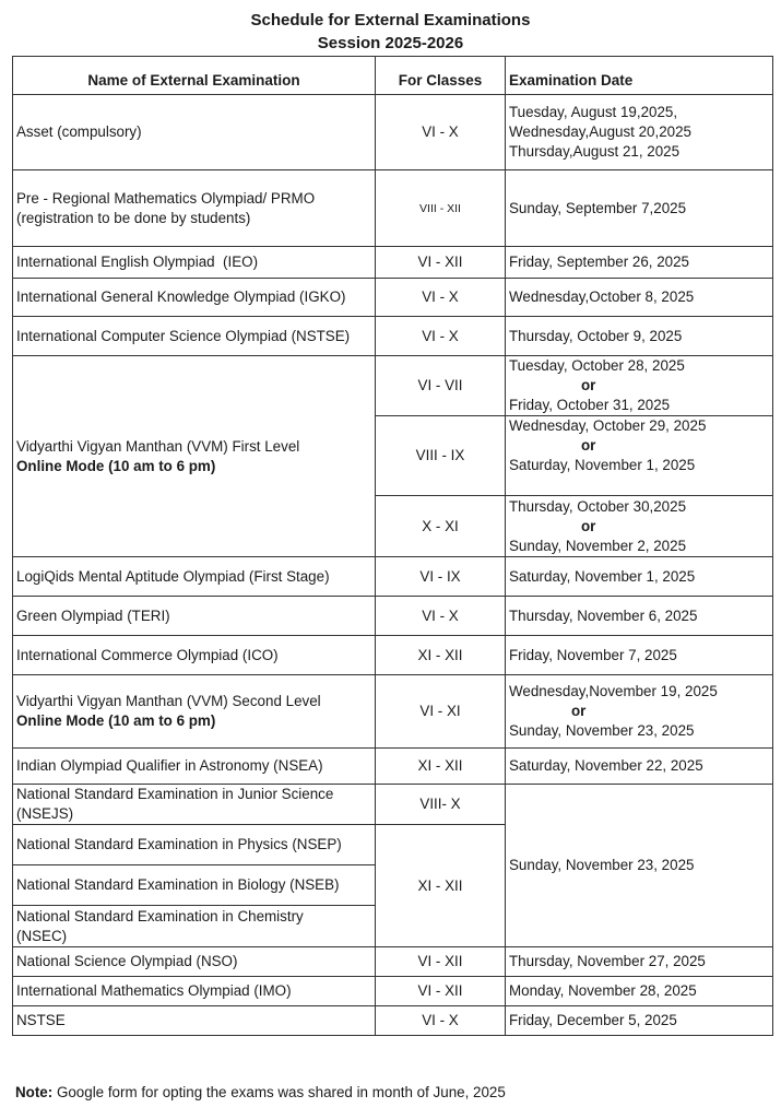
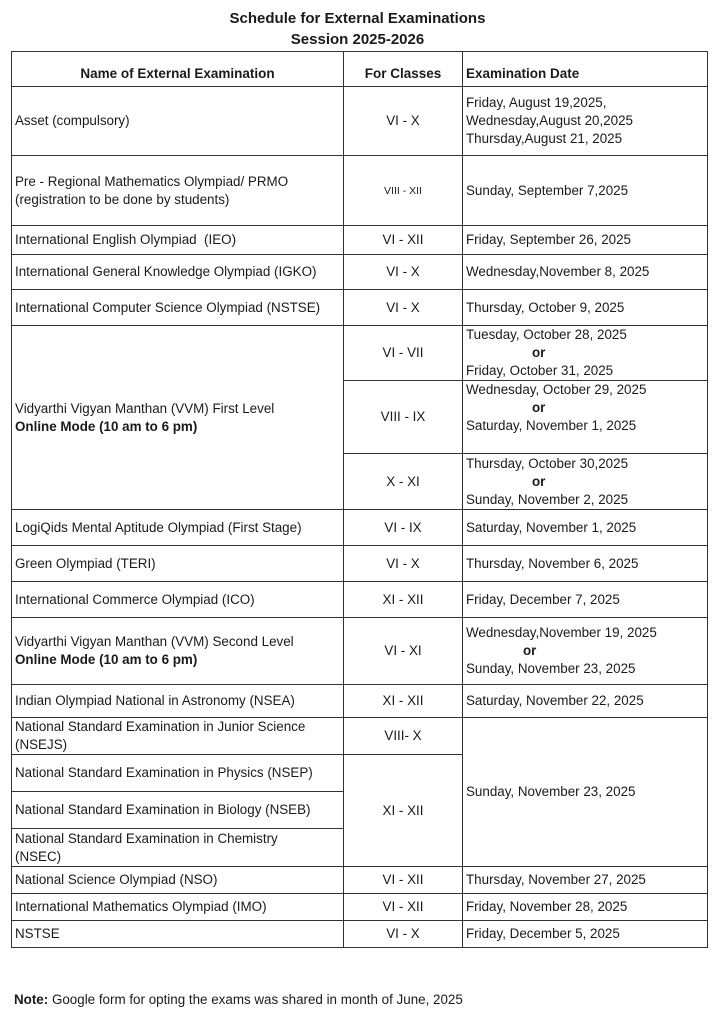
  Schedule for External Examinations
  Session 2025-2026
  Name of External Examination	For Classes	Examination Date
- Asset (compulsory)	VI - X	Tuesday, August 19,2025, Wednesday,August 20,2025 Thursday,August 21, 2025
+ Asset (compulsory)	VI - X	Friday, August 19,2025, Wednesday,August 20,2025 Thursday,August 21, 2025
  Pre - Regional Mathematics Olympiad/ PRMO (registration to be done by students)	VIII - XII	Sunday, September 7,2025
  International English Olympiad (IEO)	VI - XII	Friday, September 26, 2025
- International General Knowledge Olympiad (IGKO)	VI - X	Wednesday,October 8, 2025
+ International General Knowledge Olympiad (IGKO)	VI - X	Wednesday,November 8, 2025
  International Computer Science Olympiad (NSTSE)	VI - X	Thursday, October 9, 2025
  Vidyarthi Vigyan Manthan (VVM) First Level Online Mode (10 am to 6 pm)	VI - VII	Tuesday, October 28, 2025 or Friday, October 31, 2025
  VIII - IX	Wednesday, October 29, 2025 or Saturday, November 1, 2025
  X - XI	Thursday, October 30,2025 or Sunday, November 2, 2025
  LogiQids Mental Aptitude Olympiad (First Stage)	VI - IX	Saturday, November 1, 2025
  Green Olympiad (TERI)	VI - X	Thursday, November 6, 2025
- International Commerce Olympiad (ICO)	XI - XII	Friday, November 7, 2025
+ International Commerce Olympiad (ICO)	XI - XII	Friday, December 7, 2025
  Vidyarthi Vigyan Manthan (VVM) Second Level Online Mode (10 am to 6 pm)	VI - XI	Wednesday,November 19, 2025 or Sunday, November 23, 2025
- Indian Olympiad Qualifier in Astronomy (NSEA)	XI - XII	Saturday, November 22, 2025
+ Indian Olympiad National in Astronomy (NSEA)	XI - XII	Saturday, November 22, 2025
  National Standard Examination in Junior Science (NSEJS)	VIII- X	Sunday, November 23, 2025
  National Standard Examination in Physics (NSEP)	XI - XII
  National Standard Examination in Biology (NSEB)
  National Standard Examination in Chemistry (NSEC)
  National Science Olympiad (NSO)	VI - XII	Thursday, November 27, 2025
- International Mathematics Olympiad (IMO)	VI - XII	Monday, November 28, 2025
+ International Mathematics Olympiad (IMO)	VI - XII	Friday, November 28, 2025
  NSTSE	VI - X	Friday, December 5, 2025
  Note: Google form for opting the exams was shared in month of June, 2025
